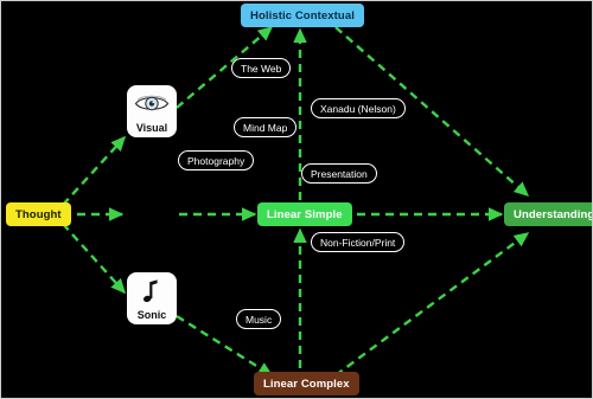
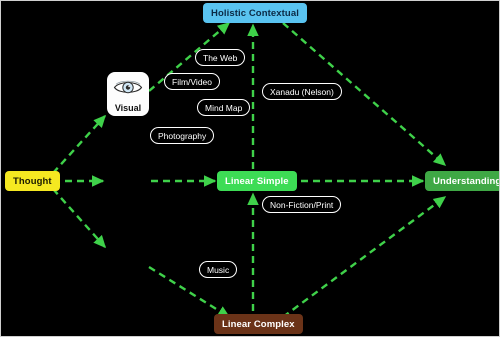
  Thought
  Holistic Contextual
  Linear Complex
  Linear Simple
  Understanding
  Visual
- Sonic
  The Web
+ Film/Video
  Mind Map
  Photography
  Xanadu (Nelson)
- Presentation
  Non-Fiction/Print
  Music
